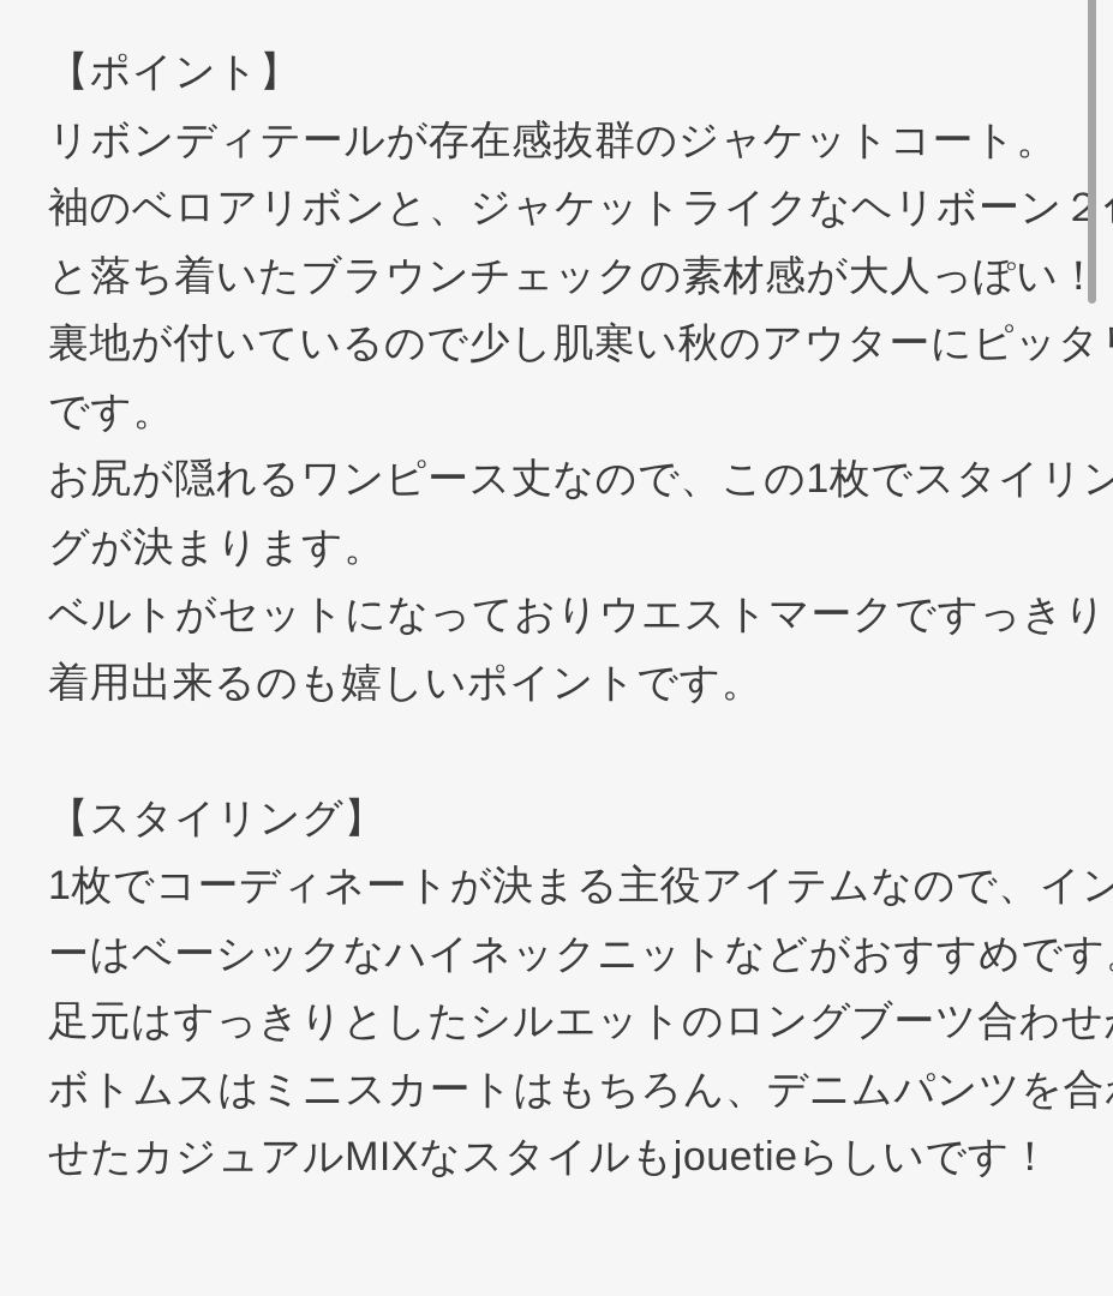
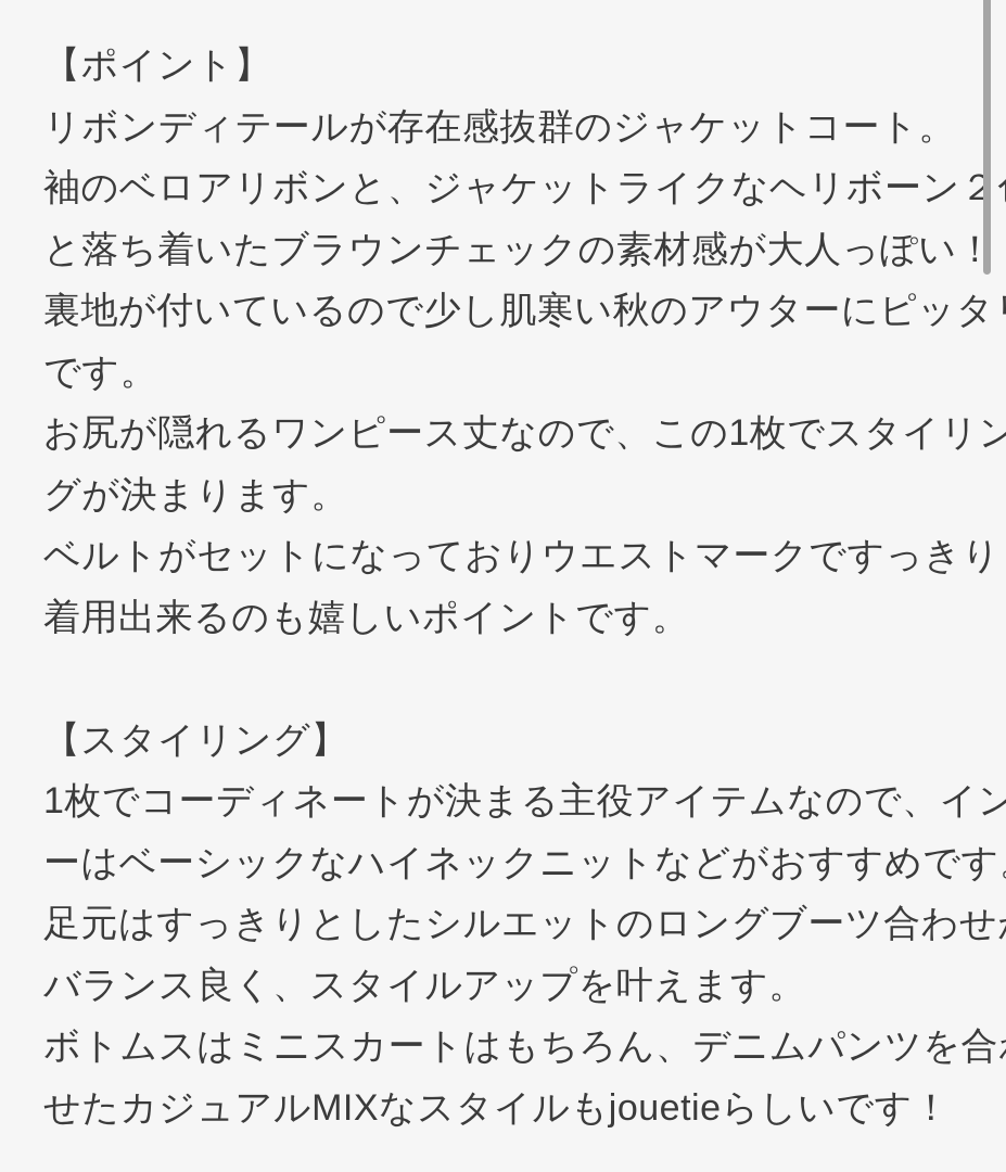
  【ポイント】
  リボンディテールが存在感抜群のジャケットコート。
  袖のベロアリボンと、ジャケットライクなヘリボーン２
  と落ち着いたブラウンチェックの素材感が大人っぽい！
  裏地が付いているので少し肌寒い秋のアウターにピッタ
  です。
  お尻が隠れるワンピース丈なので、この1枚でスタイリン
  グが決まります。
  ベルトがセットになっておりウエストマークですっきり
  着用出来るのも嬉しいポイントです。
  【スタイリング】
  1枚でコーディネートが決まる主役アイテムなので、イン
  ーはベーシックなハイネックニットなどがおすすめです
  足元はすっきりとしたシルエットのロングブーツ合わせ
+ バランス良く、スタイルアップを叶えます。
  ボトムスはミニスカートはもちろん、デニムパンツを合
  せたカジュアルMIXなスタイルもjouetieらしいです！
